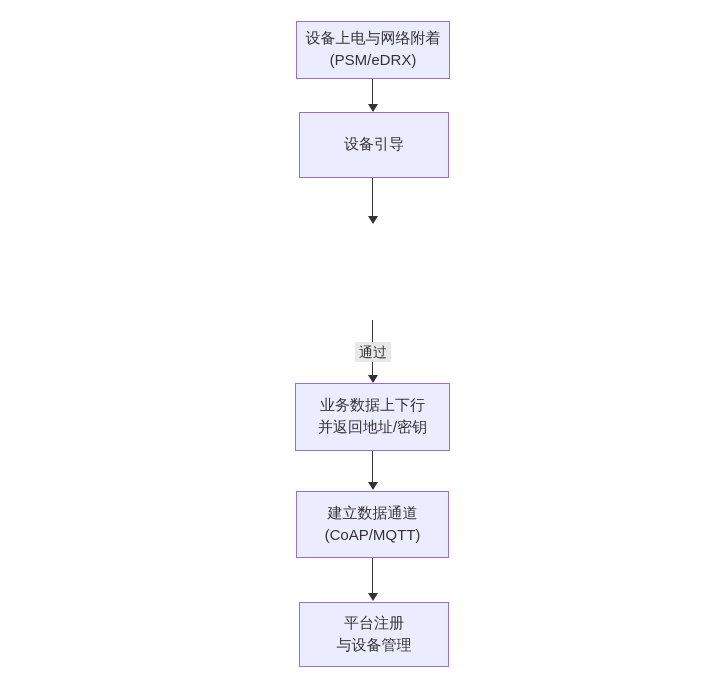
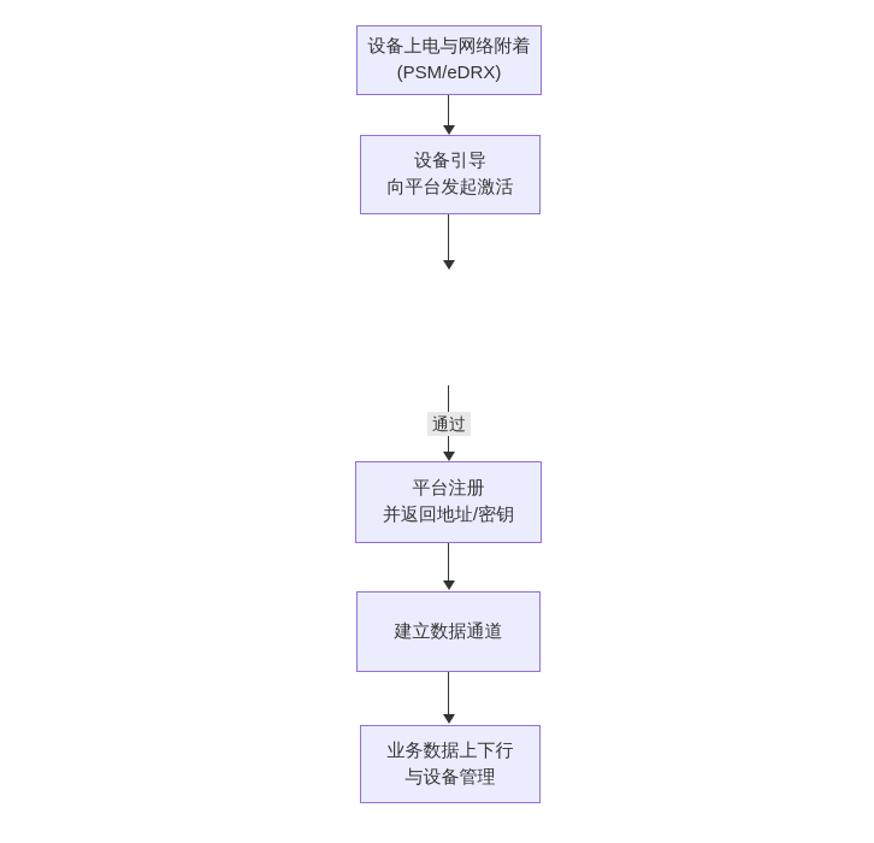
  设备上电与网络附着
  (PSM/eDRX)
  设备引导
+ 向平台发起激活
  通过
- 业务数据上下行
+ 平台注册
  并返回地址/密钥
  建立数据通道
- (CoAP/MQTT)
- 平台注册
+ 业务数据上下行
  与设备管理
